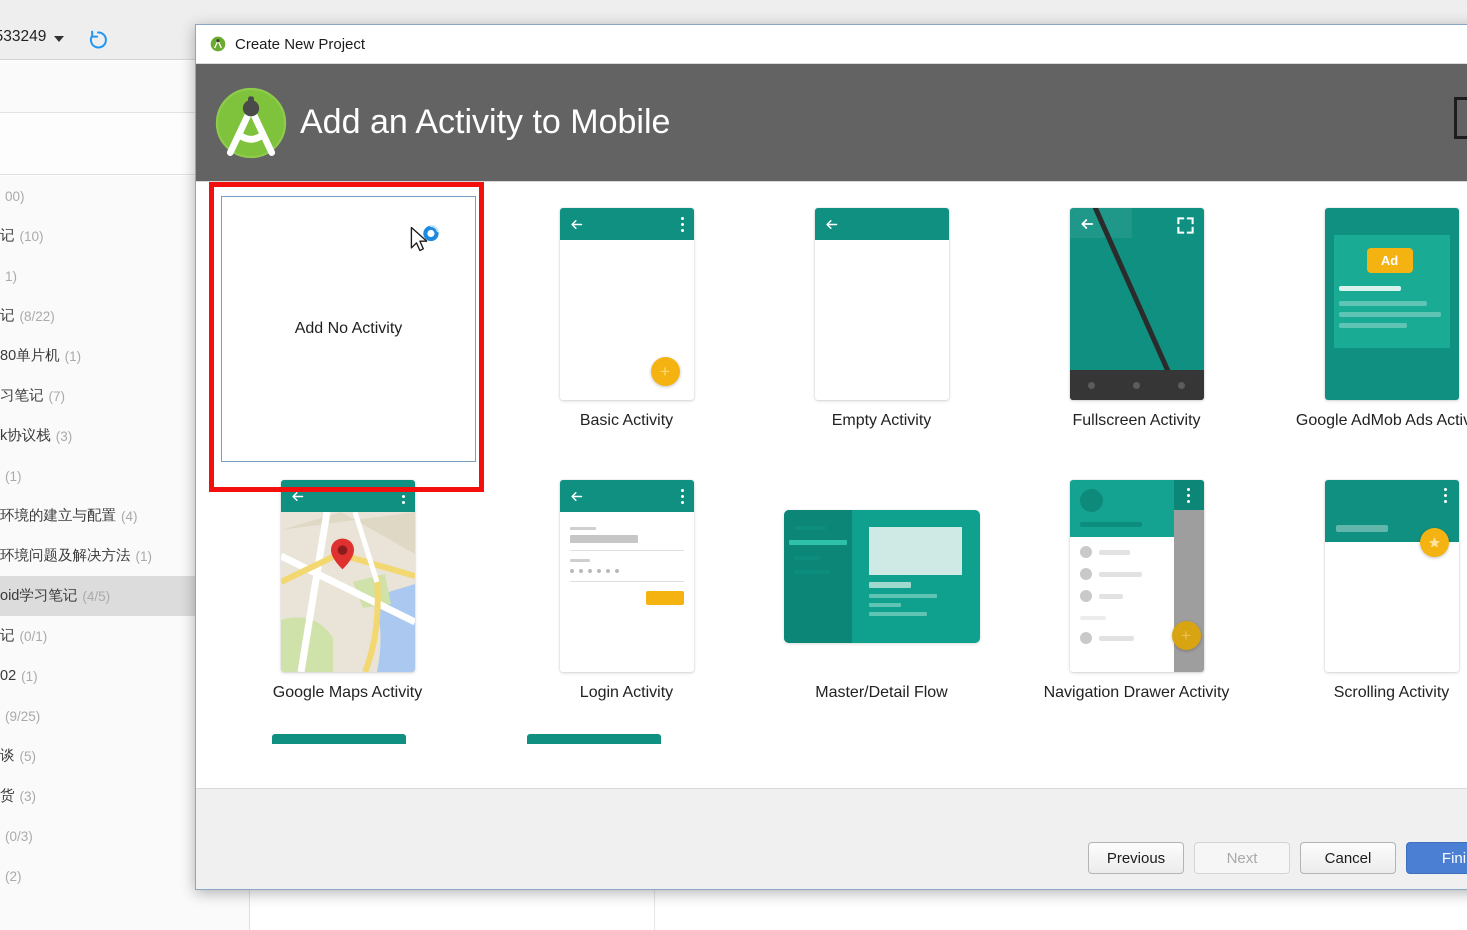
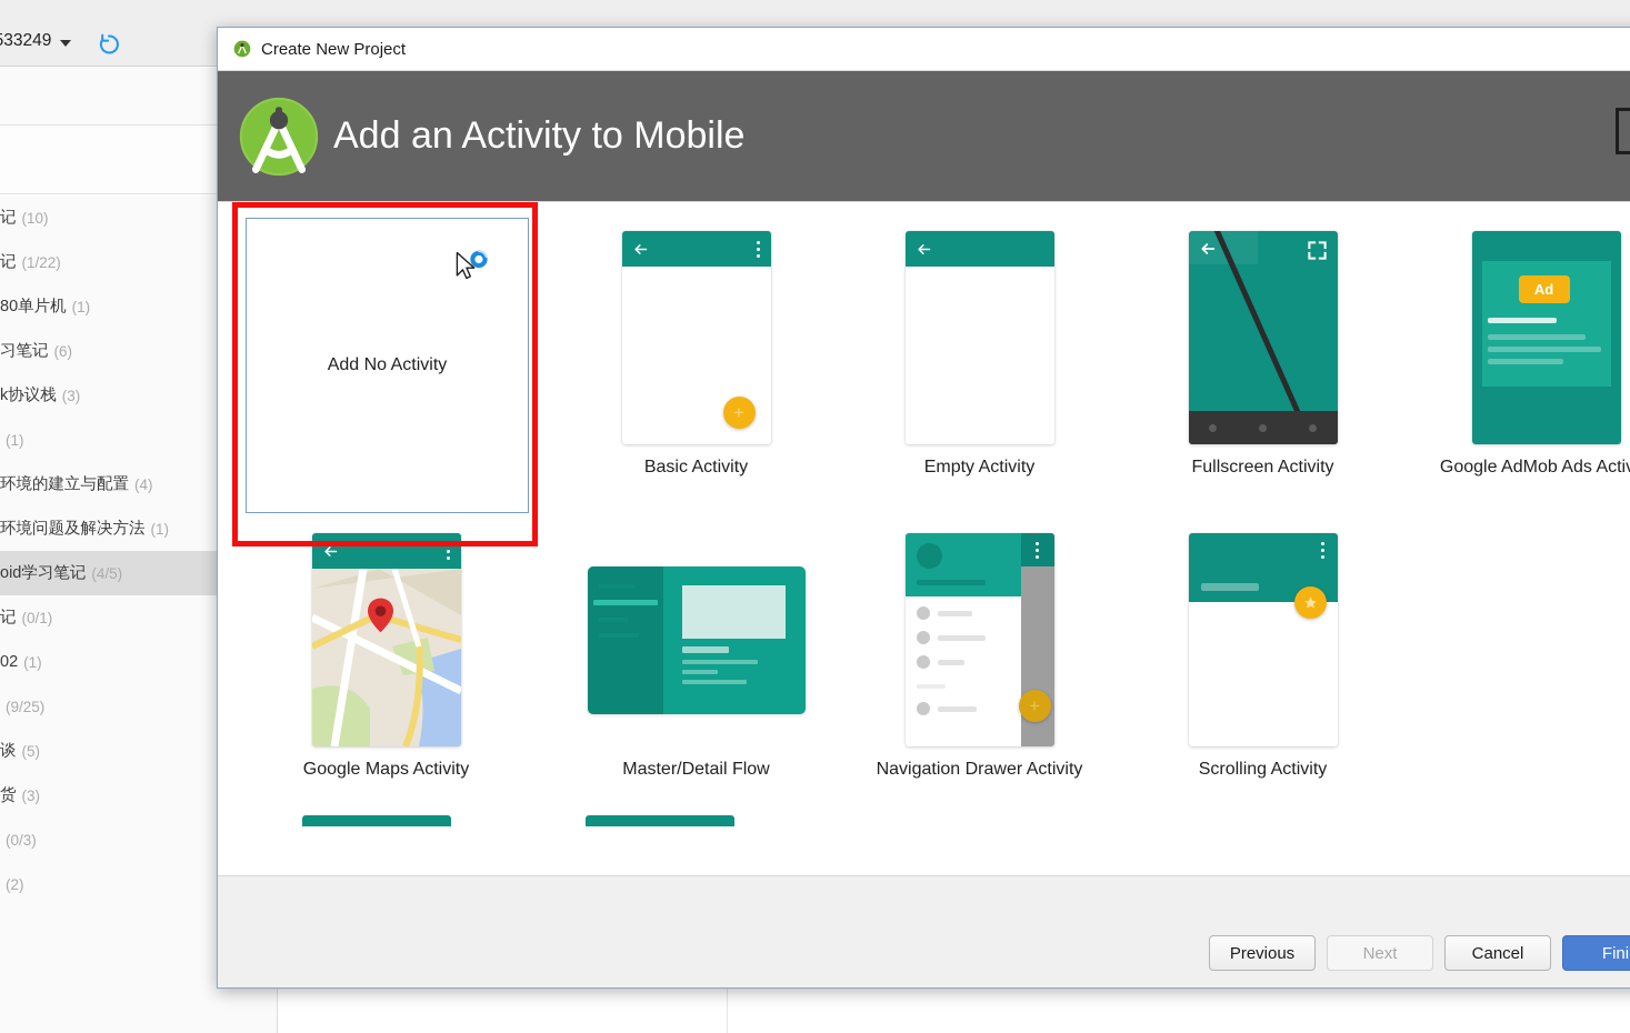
  33249
- 00)
  记
  (10)
- 1)
  记
- (8/22)
+ (1/22)
  80单片机
  (1)
  习笔记
- (7)
+ (6)
  k协议栈
  (3)
  (1)
  环境的建立与配置
  (4)
  环境问题及解决方法
  (1)
  oid学习笔记
  (4/5)
  记
  (0/1)
  02
  (1)
  (9/25)
  谈
  (5)
  货
  (3)
  (0/3)
  (2)
  Create New Project
  Add an Activity to Mobile
  Add No Activity
  +
  Basic Activity
  Empty Activity
  Fullscreen Activity
  Ad
  Google AdMob Ads Acti
  Google Maps Activity
- Login Activity
  Master/Detail Flow
  +
  Navigation Drawer Activity
  Scrolling Activity
  Previous
  Next
  Cancel
  Fini
